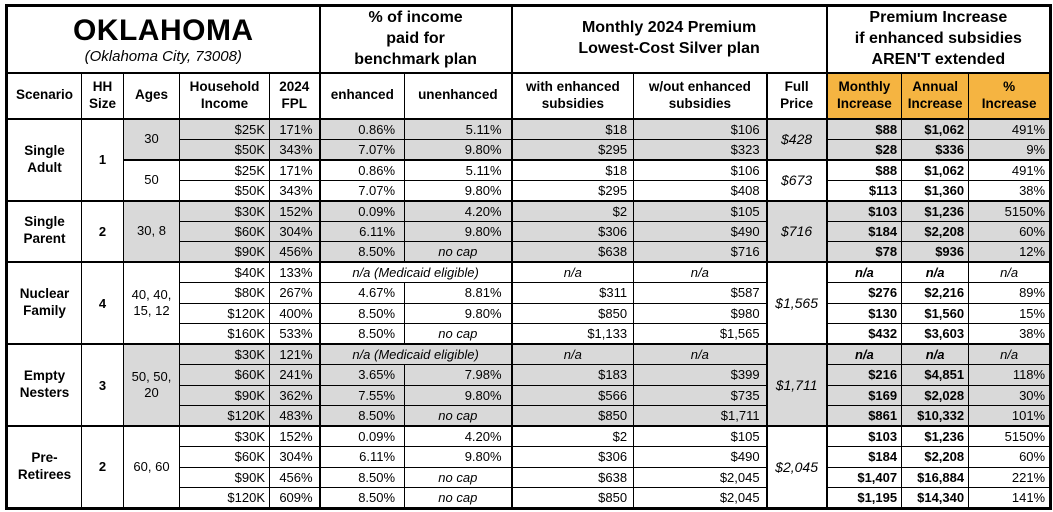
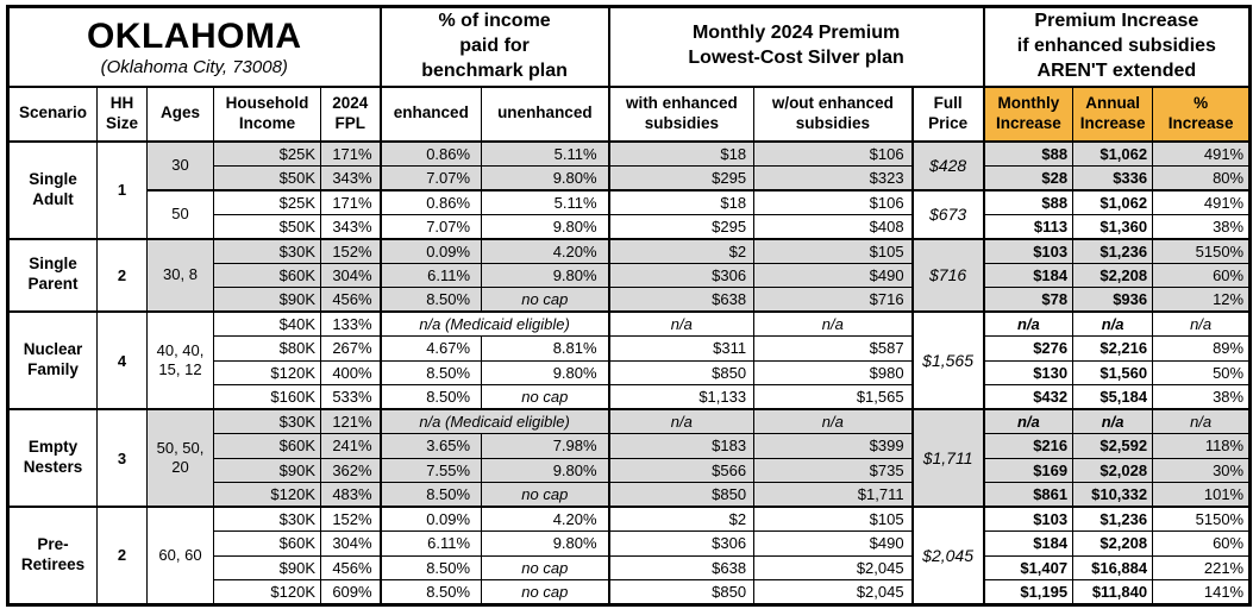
  OKLAHOMA (Oklahoma City, 73008)	% of income paid for benchmark plan	Monthly 2024 Premium Lowest-Cost Silver plan	Premium Increase if enhanced subsidies AREN'T extended
  Scenario	HH Size	Ages	Household Income	2024 FPL	enhanced	unenhanced	with enhanced subsidies	w/out enhanced subsidies	Full Price	Monthly Increase	Annual Increase	% Increase
  Single Adult	1	30	$25K	171%	0.86%	5.11%	$18	$106	$428	$88	$1,062	491%
- $50K	343%	7.07%	9.80%	$295	$323	$28	$336	9%
+ $50K	343%	7.07%	9.80%	$295	$323	$28	$336	80%
  50	$25K	171%	0.86%	5.11%	$18	$106	$673	$88	$1,062	491%
  $50K	343%	7.07%	9.80%	$295	$408	$113	$1,360	38%
  Single Parent	2	30, 8	$30K	152%	0.09%	4.20%	$2	$105	$716	$103	$1,236	5150%
  $60K	304%	6.11%	9.80%	$306	$490	$184	$2,208	60%
  $90K	456%	8.50%	no cap	$638	$716	$78	$936	12%
  Nuclear Family	4	40, 40, 15, 12	$40K	133%	n/a (Medicaid eligible)	n/a	n/a	$1,565	n/a	n/a	n/a
  $80K	267%	4.67%	8.81%	$311	$587	$276	$2,216	89%
- $120K	400%	8.50%	9.80%	$850	$980	$130	$1,560	15%
+ $120K	400%	8.50%	9.80%	$850	$980	$130	$1,560	50%
- $160K	533%	8.50%	no cap	$1,133	$1,565	$432	$3,603	38%
+ $160K	533%	8.50%	no cap	$1,133	$1,565	$432	$5,184	38%
  Empty Nesters	3	50, 50, 20	$30K	121%	n/a (Medicaid eligible)	n/a	n/a	$1,711	n/a	n/a	n/a
- $60K	241%	3.65%	7.98%	$183	$399	$216	$4,851	118%
+ $60K	241%	3.65%	7.98%	$183	$399	$216	$2,592	118%
  $90K	362%	7.55%	9.80%	$566	$735	$169	$2,028	30%
  $120K	483%	8.50%	no cap	$850	$1,711	$861	$10,332	101%
  Pre-Retirees	2	60, 60	$30K	152%	0.09%	4.20%	$2	$105	$2,045	$103	$1,236	5150%
  $60K	304%	6.11%	9.80%	$306	$490	$184	$2,208	60%
  $90K	456%	8.50%	no cap	$638	$2,045	$1,407	$16,884	221%
- $120K	609%	8.50%	no cap	$850	$2,045	$1,195	$14,340	141%
+ $120K	609%	8.50%	no cap	$850	$2,045	$1,195	$11,840	141%
